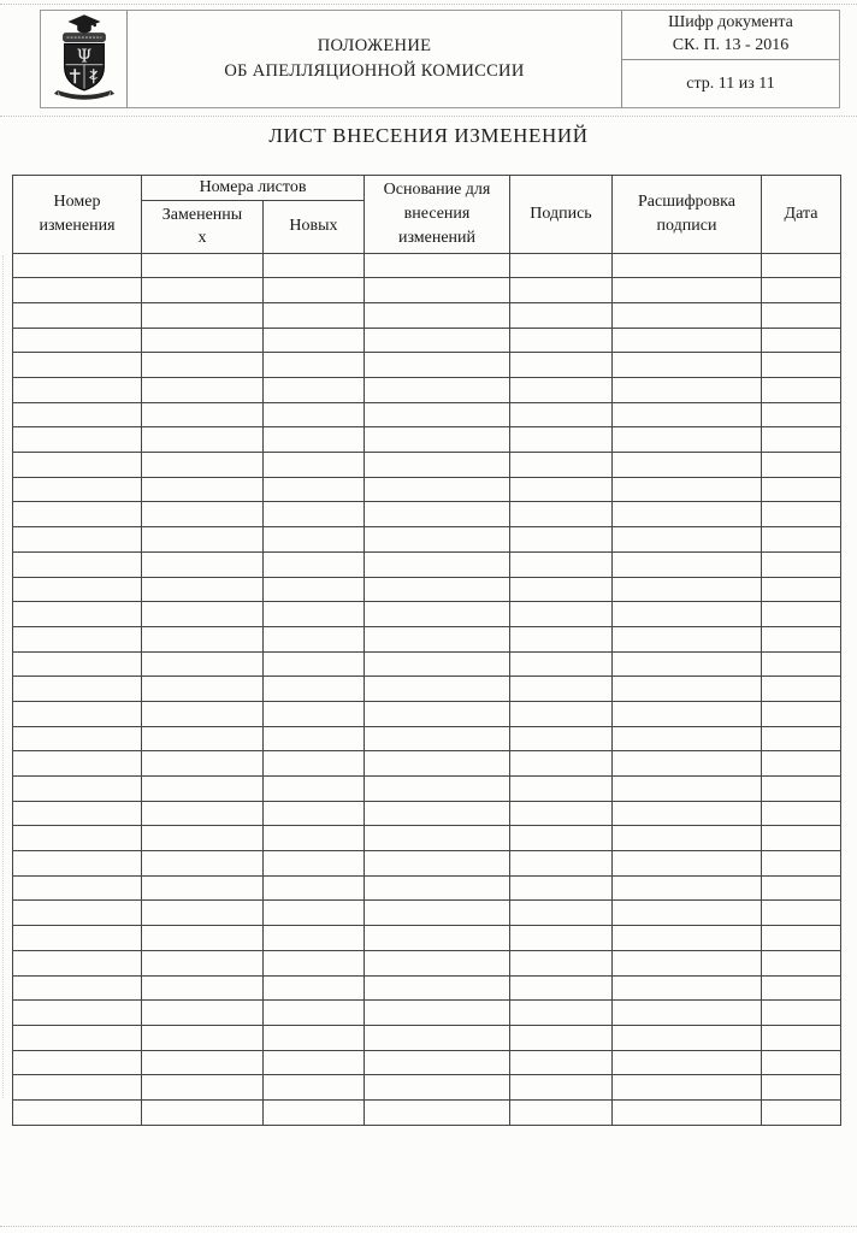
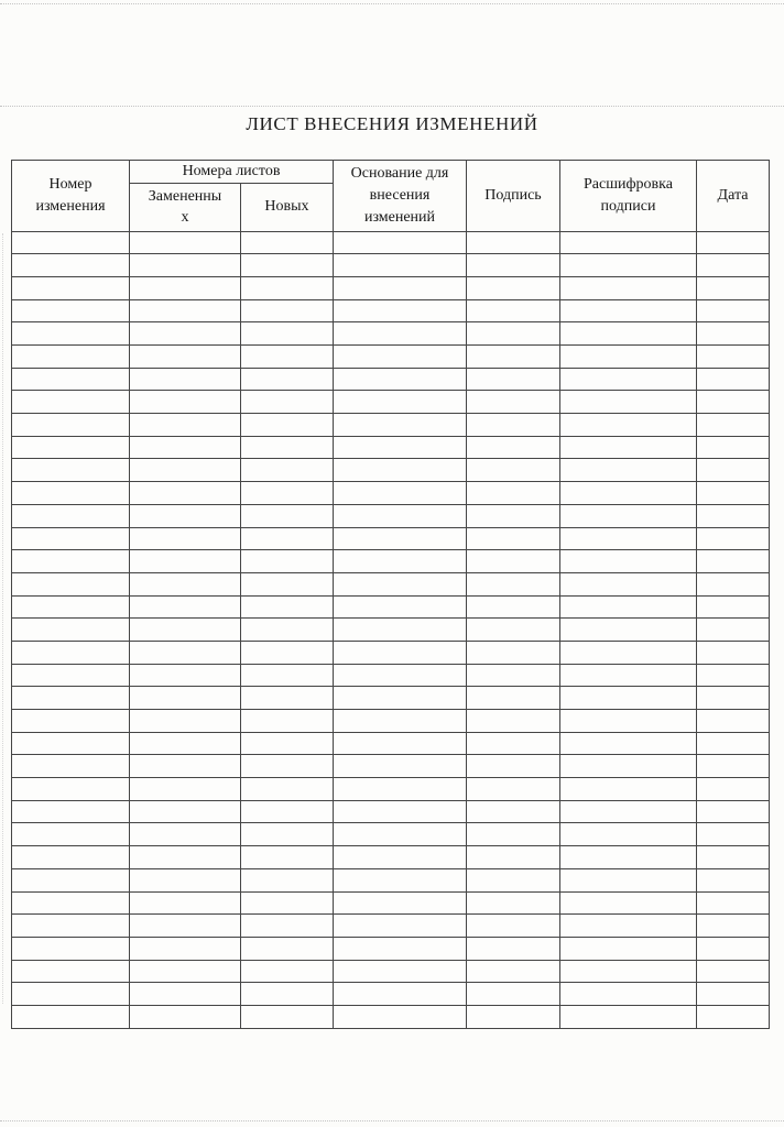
- Ψ
- ПОЛОЖЕНИЕ
- ОБ АПЕЛЛЯЦИОННОЙ КОМИССИИ
- Шифр документа
- СК. П. 13 - 2016
- стр. 11 из 11
  ЛИСТ ВНЕСЕНИЯ ИЗМЕНЕНИЙ
  Номер изменения	Номера листов	Основание для внесения изменений	Подпись	Расшифровка подписи	Дата
  Замененных	Новых
